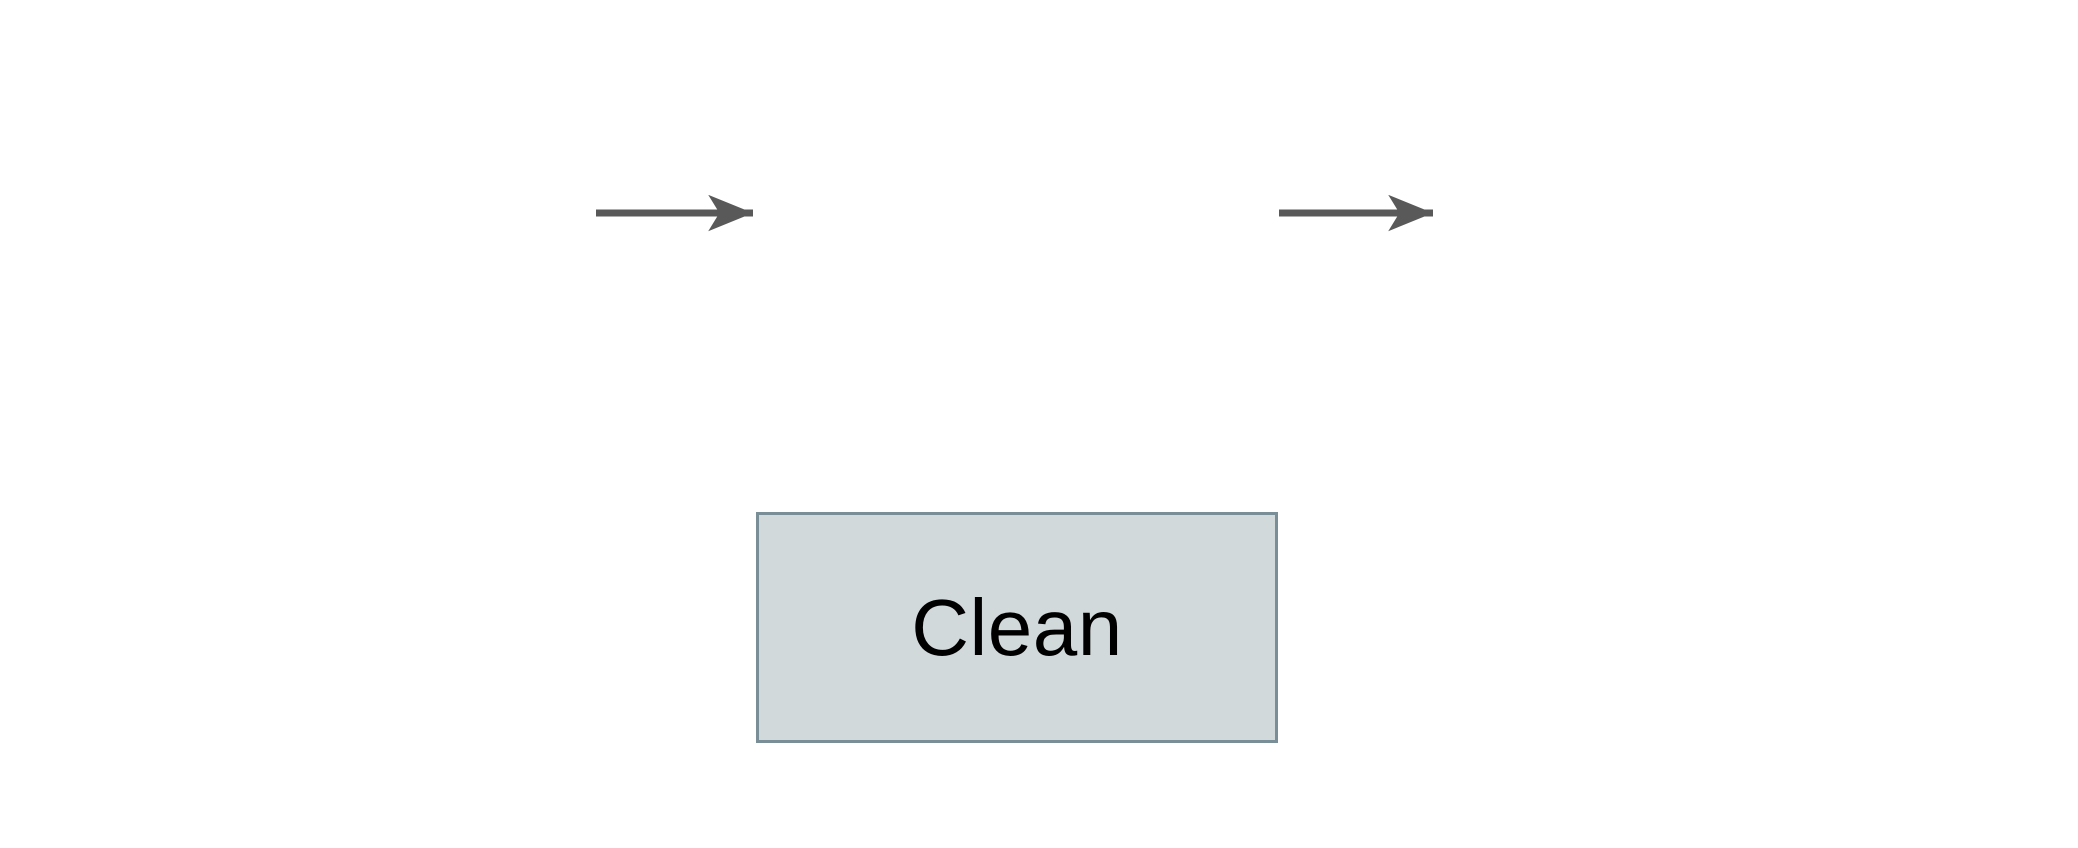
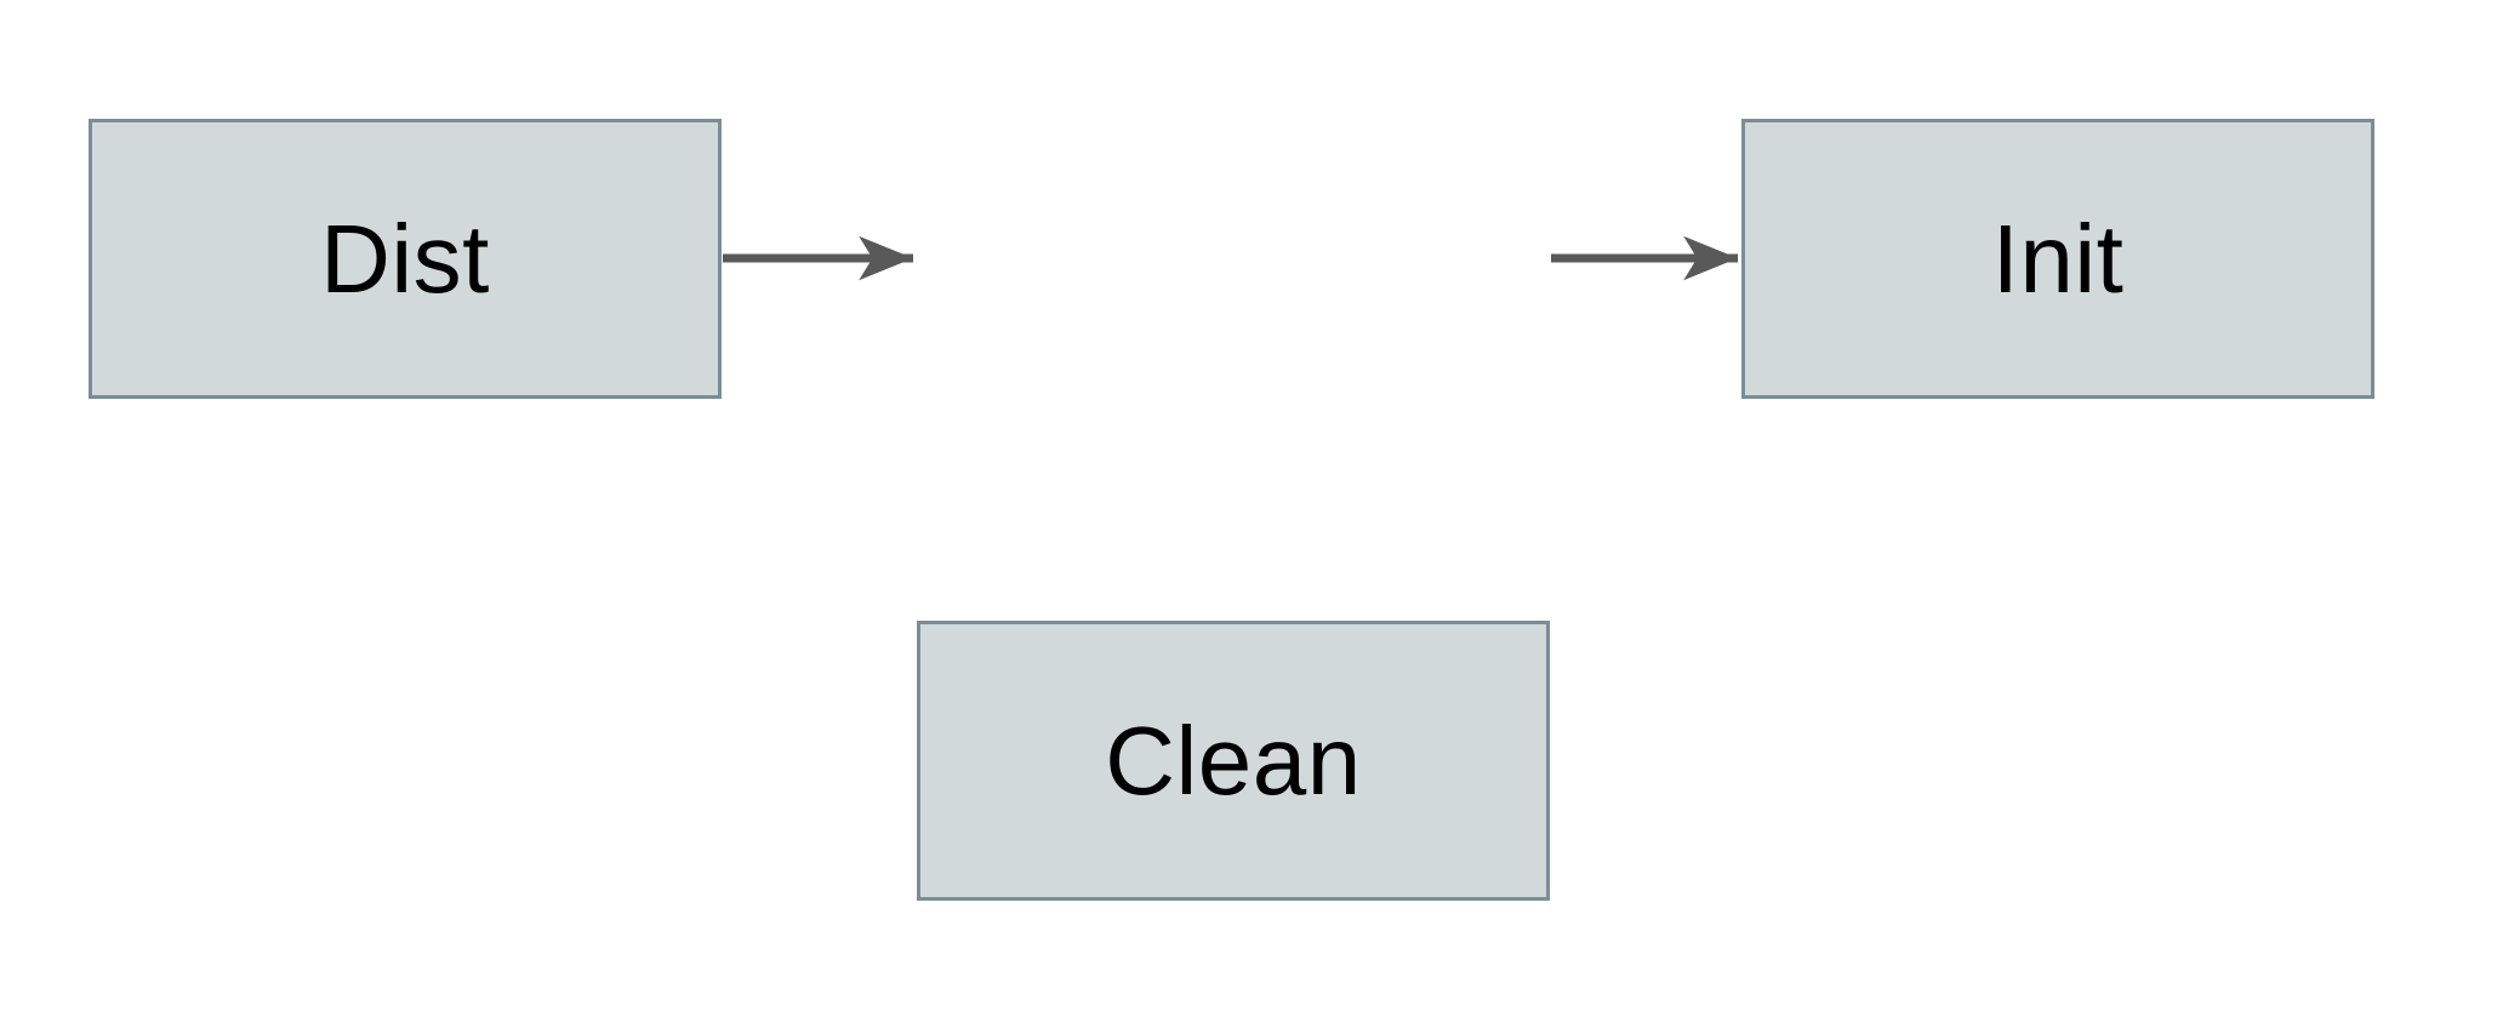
+ Dist
+ Init
  Clean
